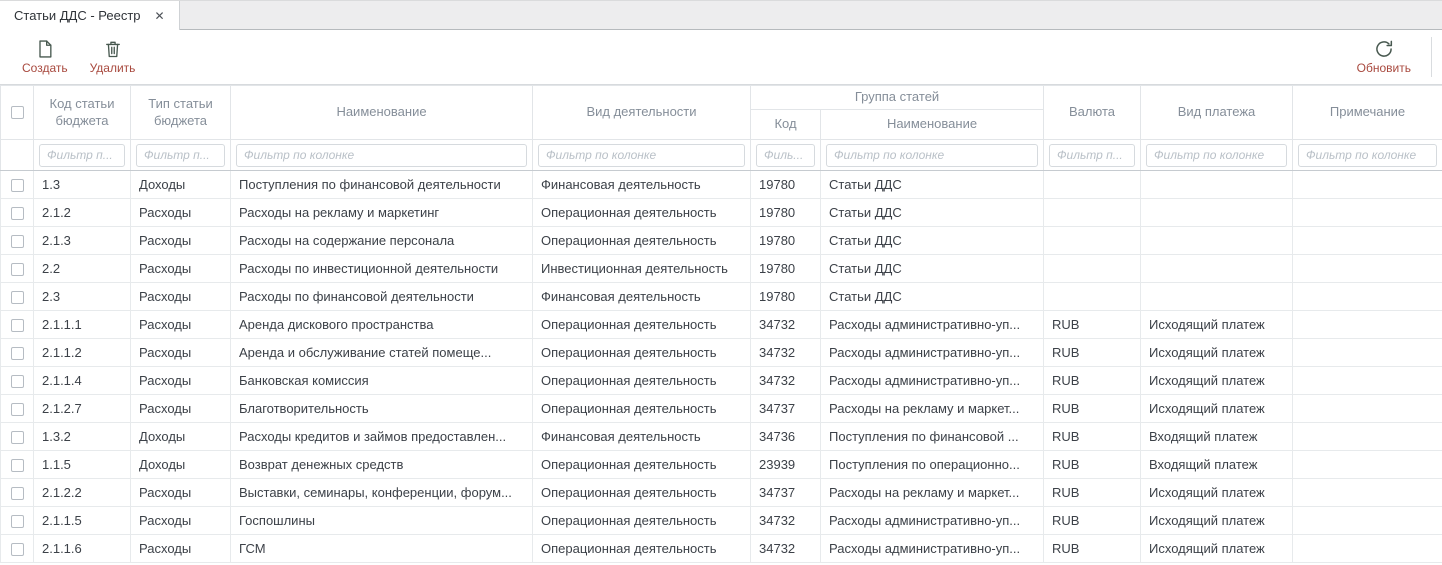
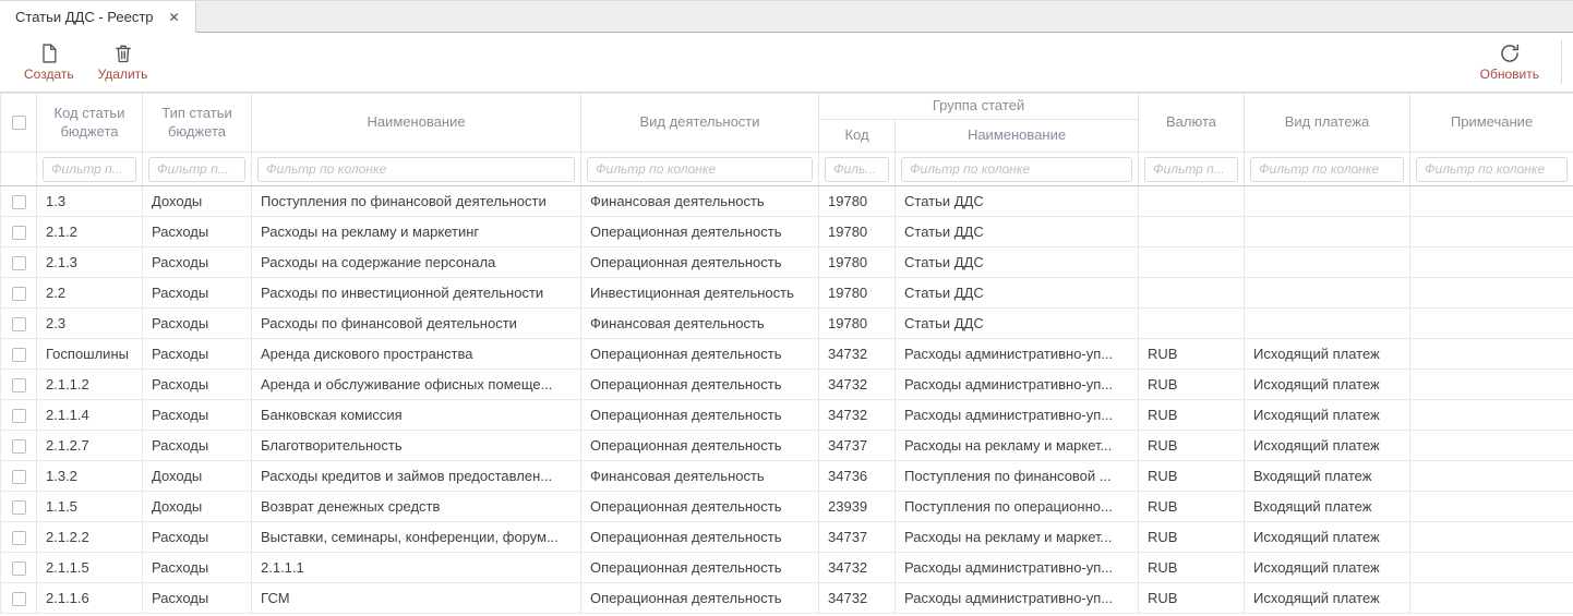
  Статьи ДДС - Реестр
  ✕
  Создать
  Удалить
  Обновить
  	Код статьи бюджета	Тип статьи бюджета	Наименование	Вид деятельности	Группа статей	Валюта	Вид платежа	Примечание
  Код	Наименование
  	Фильтр п...	Фильтр п...	Фильтр по колонке	Фильтр по колонке	Филь...	Фильтр по колонке	Фильтр п...	Фильтр по колонке	Фильтр по колонке
  	1.3	Доходы	Поступления по финансовой деятельности	Финансовая деятельность	19780	Статьи ДДС
  	2.1.2	Расходы	Расходы на рекламу и маркетинг	Операционная деятельность	19780	Статьи ДДС
  	2.1.3	Расходы	Расходы на содержание персонала	Операционная деятельность	19780	Статьи ДДС
  	2.2	Расходы	Расходы по инвестиционной деятельности	Инвестиционная деятельность	19780	Статьи ДДС
  	2.3	Расходы	Расходы по финансовой деятельности	Финансовая деятельность	19780	Статьи ДДС
- 	2.1.1.1	Расходы	Аренда дискового пространства	Операционная деятельность	34732	Расходы административно-уп...	RUB	Исходящий платеж
+ 	Госпошлины	Расходы	Аренда дискового пространства	Операционная деятельность	34732	Расходы административно-уп...	RUB	Исходящий платеж
- 	2.1.1.2	Расходы	Аренда и обслуживание статей помеще...	Операционная деятельность	34732	Расходы административно-уп...	RUB	Исходящий платеж
+ 	2.1.1.2	Расходы	Аренда и обслуживание офисных помеще...	Операционная деятельность	34732	Расходы административно-уп...	RUB	Исходящий платеж
  	2.1.1.4	Расходы	Банковская комиссия	Операционная деятельность	34732	Расходы административно-уп...	RUB	Исходящий платеж
  	2.1.2.7	Расходы	Благотворительность	Операционная деятельность	34737	Расходы на рекламу и маркет...	RUB	Исходящий платеж
  	1.3.2	Доходы	Расходы кредитов и займов предоставлен...	Финансовая деятельность	34736	Поступления по финансовой ...	RUB	Входящий платеж
  	1.1.5	Доходы	Возврат денежных средств	Операционная деятельность	23939	Поступления по операционно...	RUB	Входящий платеж
  	2.1.2.2	Расходы	Выставки, семинары, конференции, форум...	Операционная деятельность	34737	Расходы на рекламу и маркет...	RUB	Исходящий платеж
- 	2.1.1.5	Расходы	Госпошлины	Операционная деятельность	34732	Расходы административно-уп...	RUB	Исходящий платеж
+ 	2.1.1.5	Расходы	2.1.1.1	Операционная деятельность	34732	Расходы административно-уп...	RUB	Исходящий платеж
  	2.1.1.6	Расходы	ГСМ	Операционная деятельность	34732	Расходы административно-уп...	RUB	Исходящий платеж
